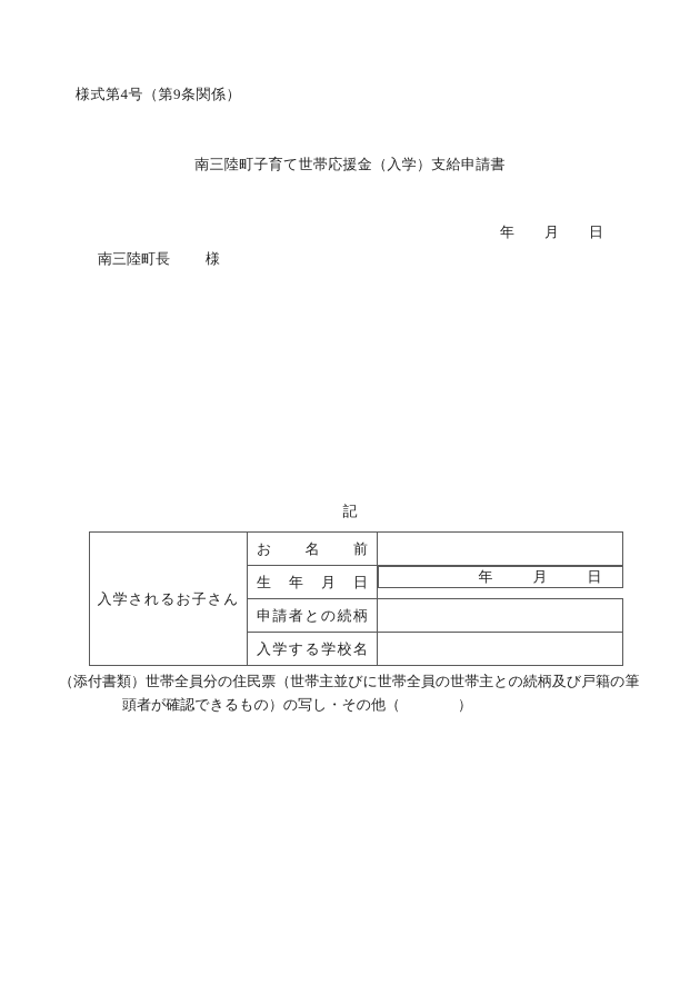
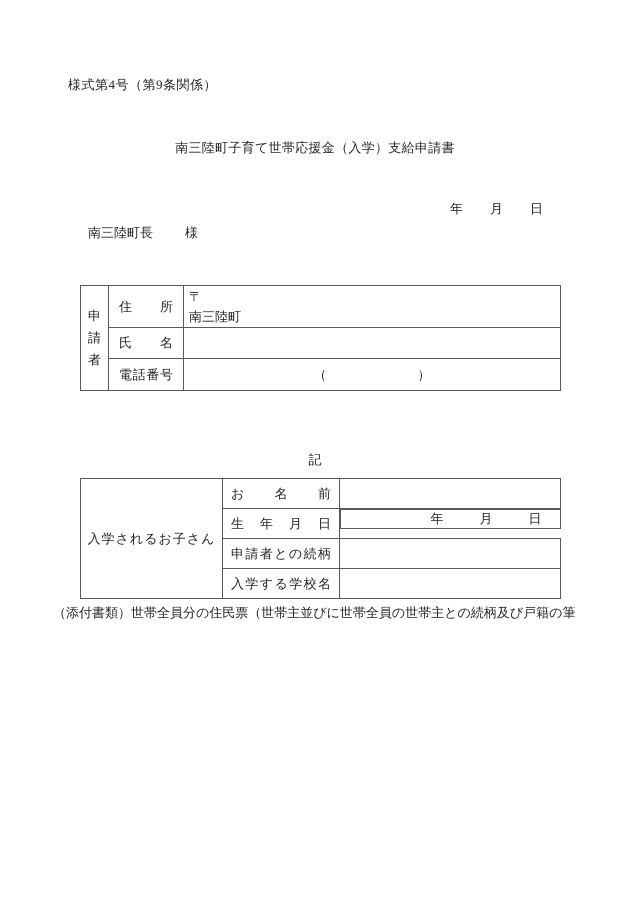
  様式第4号（第9条関係）
  南三陸町子育て世帯応援金（入学）支給申請書
  年
  月
  日
  南三陸町長 様
+ 申 請 者	住所	〒 南三陸町
+ 氏名
+ 電話番号	（ ）
  記
  入学されるお子さん	お名前
  生年月日	年 月 日
  申請者との続柄
  入学する学校名
  （添付書類）世帯全員分の住民票（世帯主並びに世帯全員の世帯主との続柄及び戸籍の筆
- 頭者が確認できるもの）の写し・その他（ ）
